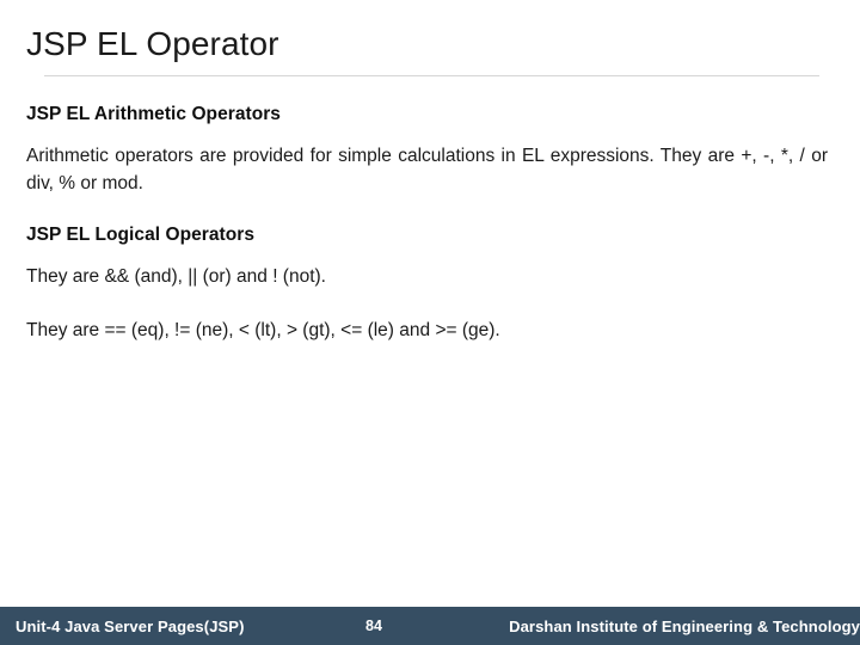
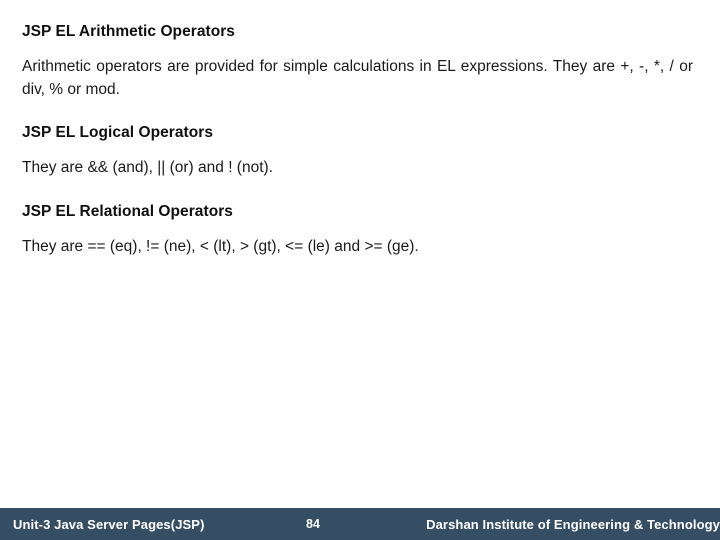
- JSP EL Operator
  JSP EL Arithmetic Operators
  Arithmetic operators are provided for simple calculations in EL expressions. They are +, -, *, / or div, % or mod.
  JSP EL Logical Operators
  They are && (and), || (or) and ! (not).
+ JSP EL Relational Operators
  They are == (eq), != (ne), < (lt), > (gt), <= (le) and >= (ge).
- Unit-4 Java Server Pages(JSP)
+ Unit-3 Java Server Pages(JSP)
  84
  Darshan Institute of Engineering & Technology
